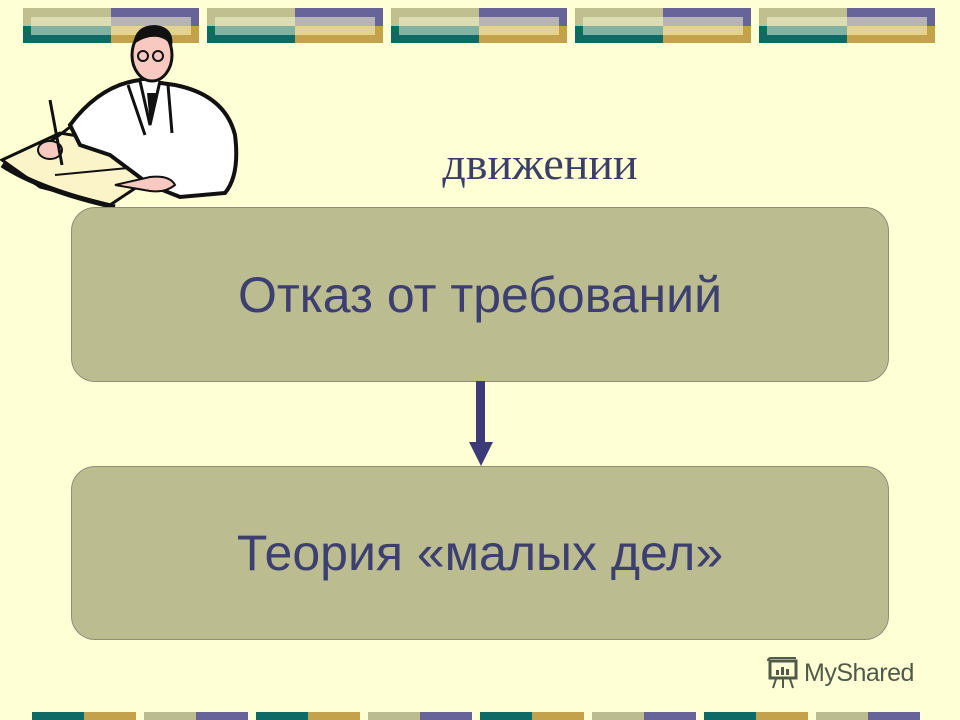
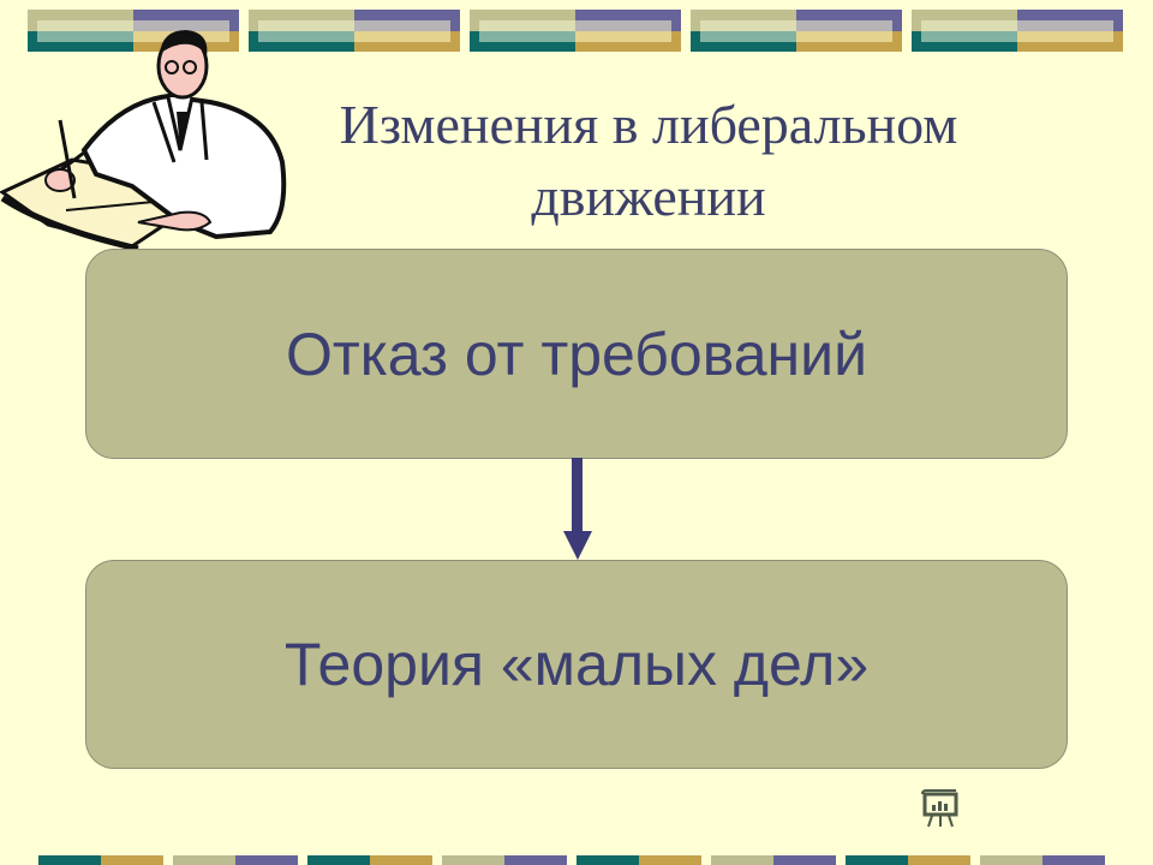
+ Изменения в либеральном
  движении
  Отказ от требований
  Теория «малых дел»
- MyShared
